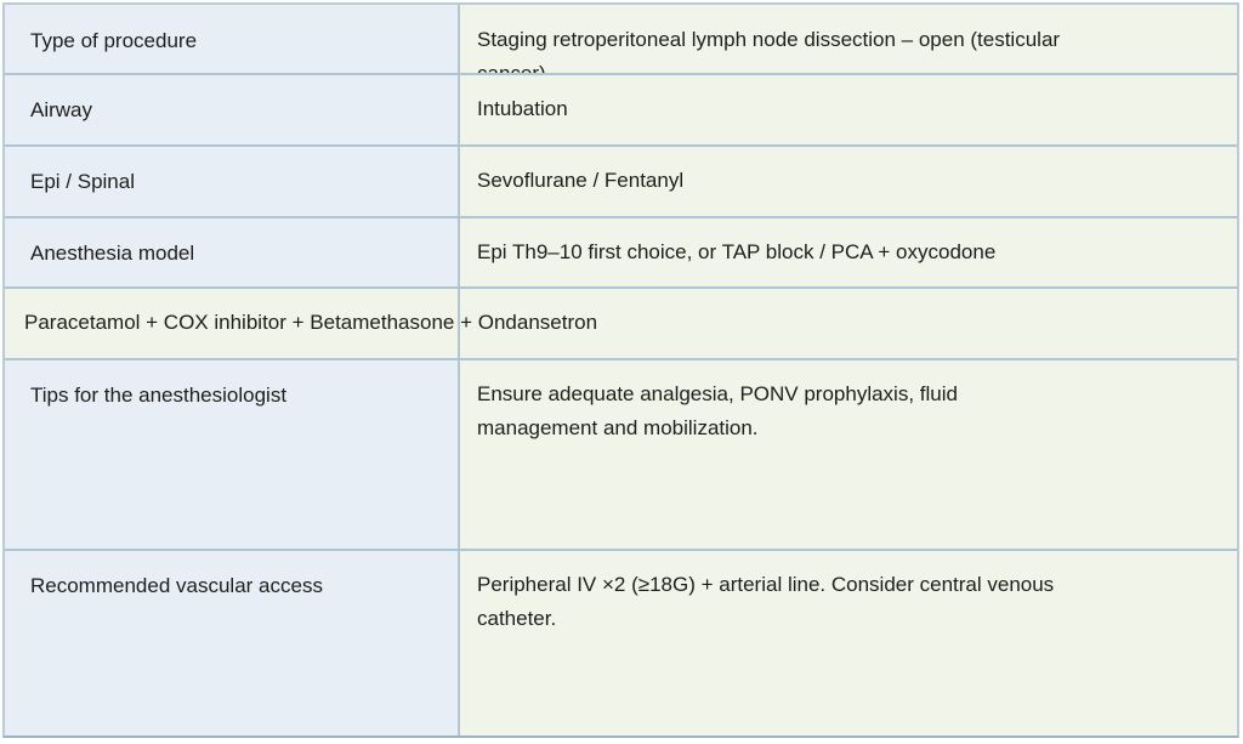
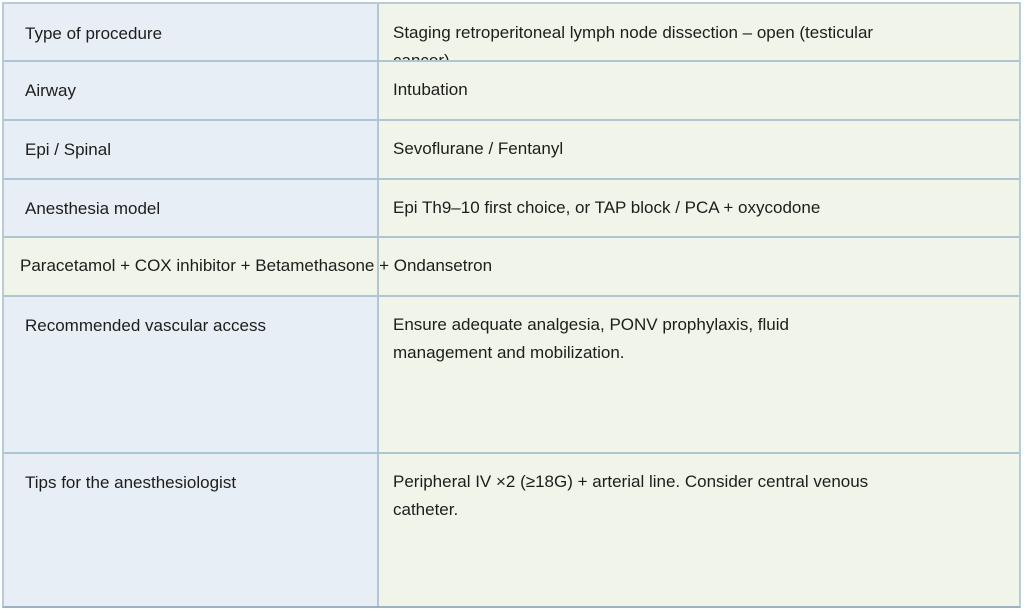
  Type of procedure
  Staging retroperitoneal lymph node dissection – open (testicular
  Airway
  Intubation
  Epi / Spinal
  Sevoflurane / Fentanyl
  Anesthesia model
  Epi Th9–10 first choice, or TAP block / PCA + oxycodone
  Paracetamol + COX inhibitor + Betamethasone + Ondansetron
- Tips for the anesthesiologist
+ Recommended vascular access
  Ensure adequate analgesia, PONV prophylaxis, fluid
  management and mobilization.
- Recommended vascular access
+ Tips for the anesthesiologist
  Peripheral IV ×2 (≥18G) + arterial line. Consider central venous
  catheter.
